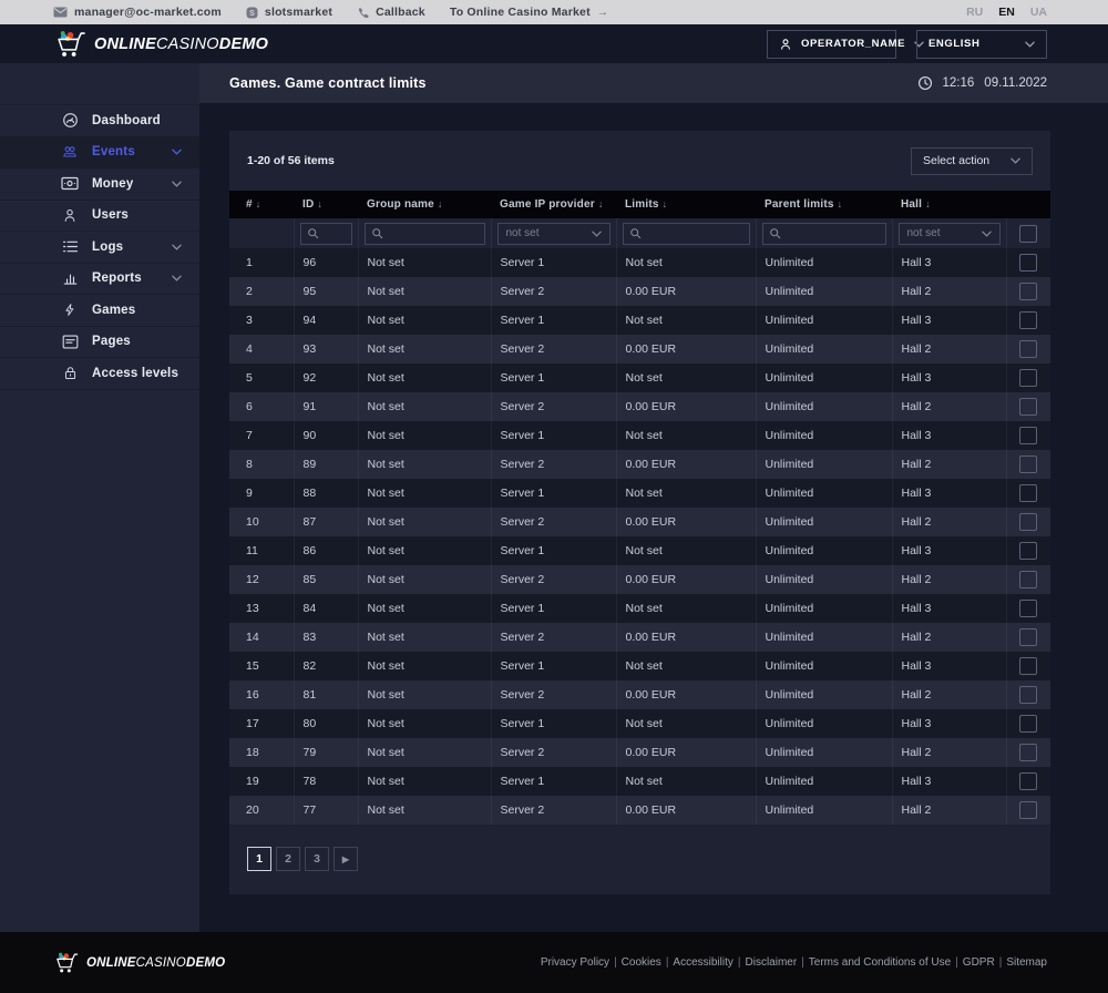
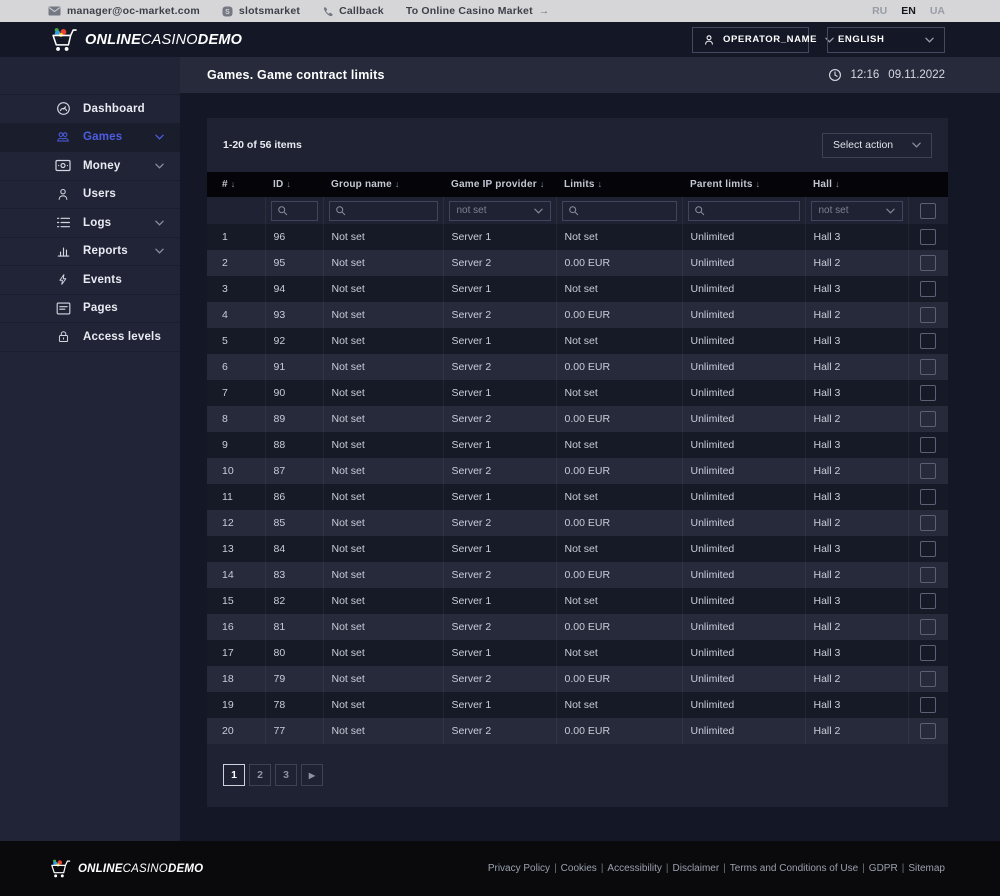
  manager@oc-market.com
  slotsmarket
  Callback
  To Online Casino Market
  →
  RU
  EN
  UA
  ONLINECASINODEMO
  OPERATOR_NAME
  ENGLISH
  Dashboard
- Events
+ Games
  Money
  Users
  Logs
  Reports
- Games
+ Events
  Pages
  Access levels
  Games. Game contract limits
  12:16
  09.11.2022
  1-20 of 56 items
  Select action
  # ↓	ID ↓	Group name ↓	Game IP provider ↓	Limits ↓	Parent limits ↓	Hall ↓
  			not set			not set
  1	96	Not set	Server 1	Not set	Unlimited	Hall 3
  2	95	Not set	Server 2	0.00 EUR	Unlimited	Hall 2
  3	94	Not set	Server 1	Not set	Unlimited	Hall 3
  4	93	Not set	Server 2	0.00 EUR	Unlimited	Hall 2
  5	92	Not set	Server 1	Not set	Unlimited	Hall 3
  6	91	Not set	Server 2	0.00 EUR	Unlimited	Hall 2
  7	90	Not set	Server 1	Not set	Unlimited	Hall 3
  8	89	Not set	Server 2	0.00 EUR	Unlimited	Hall 2
  9	88	Not set	Server 1	Not set	Unlimited	Hall 3
  10	87	Not set	Server 2	0.00 EUR	Unlimited	Hall 2
  11	86	Not set	Server 1	Not set	Unlimited	Hall 3
  12	85	Not set	Server 2	0.00 EUR	Unlimited	Hall 2
  13	84	Not set	Server 1	Not set	Unlimited	Hall 3
  14	83	Not set	Server 2	0.00 EUR	Unlimited	Hall 2
  15	82	Not set	Server 1	Not set	Unlimited	Hall 3
  16	81	Not set	Server 2	0.00 EUR	Unlimited	Hall 2
  17	80	Not set	Server 1	Not set	Unlimited	Hall 3
  18	79	Not set	Server 2	0.00 EUR	Unlimited	Hall 2
  19	78	Not set	Server 1	Not set	Unlimited	Hall 3
  20	77	Not set	Server 2	0.00 EUR	Unlimited	Hall 2
  1
  2
  3
  ▶
  ONLINECASINODEMO
  Privacy Policy | Cookies | Accessibility | Disclaimer | Terms and Conditions of Use | GDPR | Sitemap
